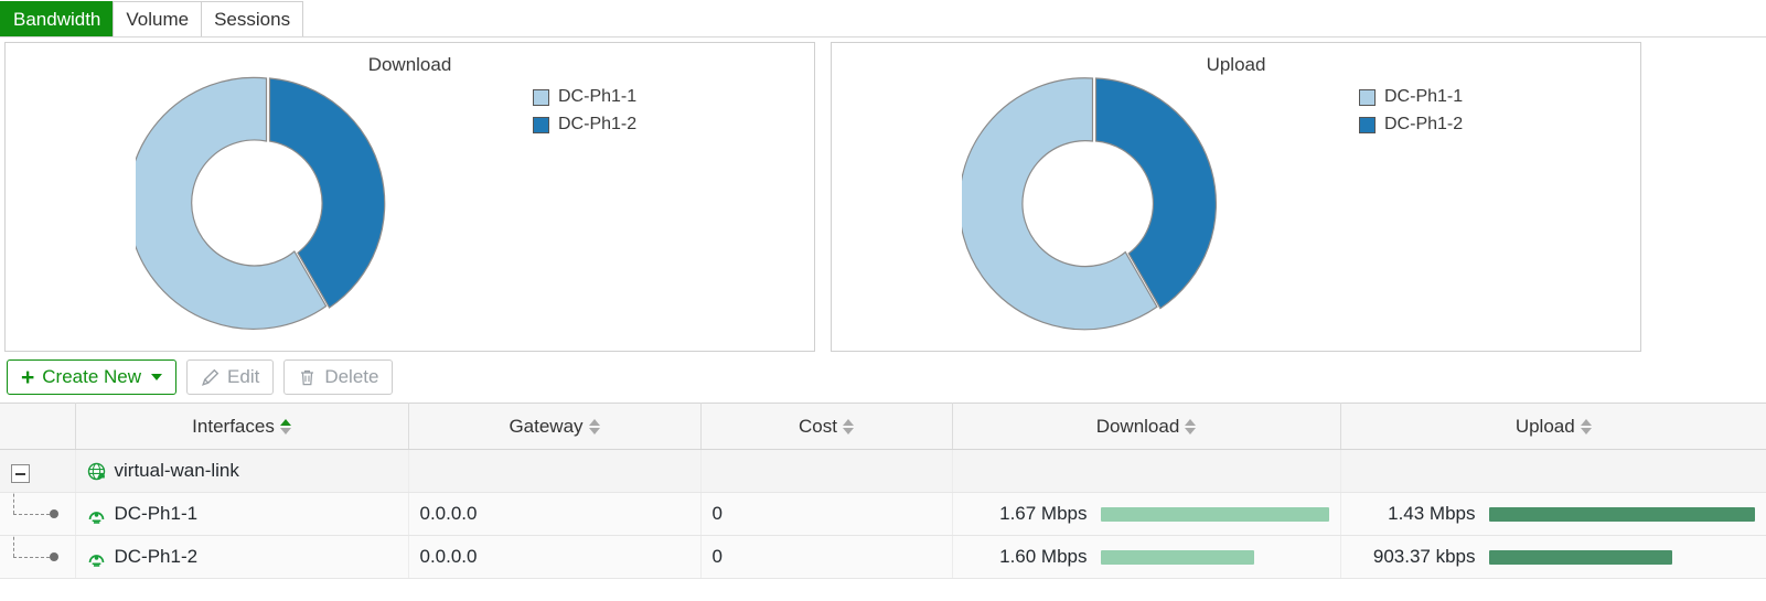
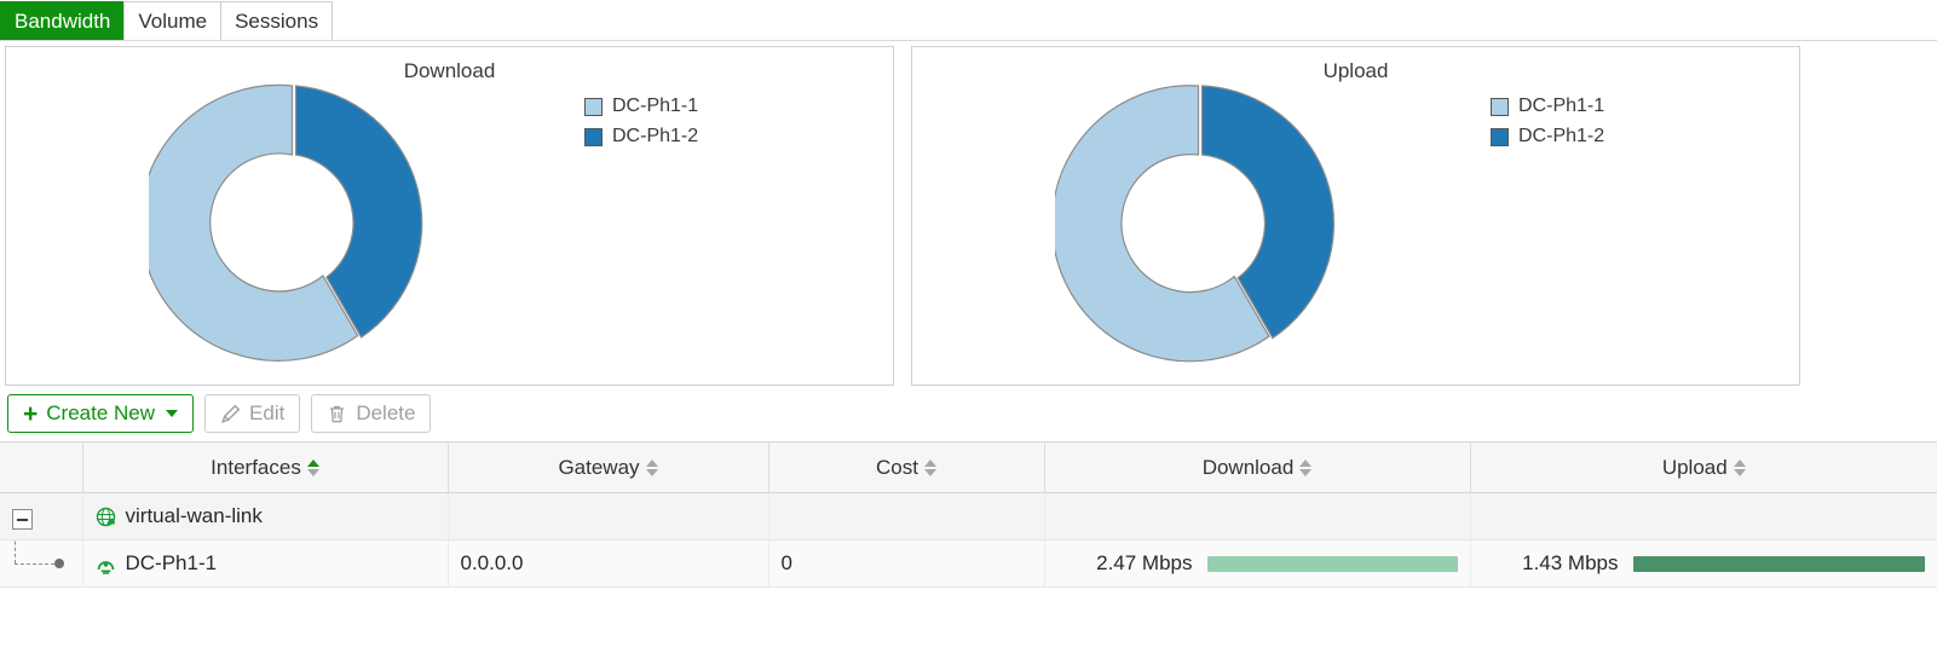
  Bandwidth
  Volume
  Sessions
  Download
  DC-Ph1-1
  DC-Ph1-2
  Upload
  DC-Ph1-1
  DC-Ph1-2
  +
  Create New
  Edit
  Delete
  	Interfaces	Gateway	Cost	Download	Upload
  	virtual-wan-link
- 	DC-Ph1-1	0.0.0.0	0	1.67 Mbps	1.43 Mbps
+ 	DC-Ph1-1	0.0.0.0	0	2.47 Mbps	1.43 Mbps
- 	DC-Ph1-2	0.0.0.0	0	1.60 Mbps	903.37 kbps
